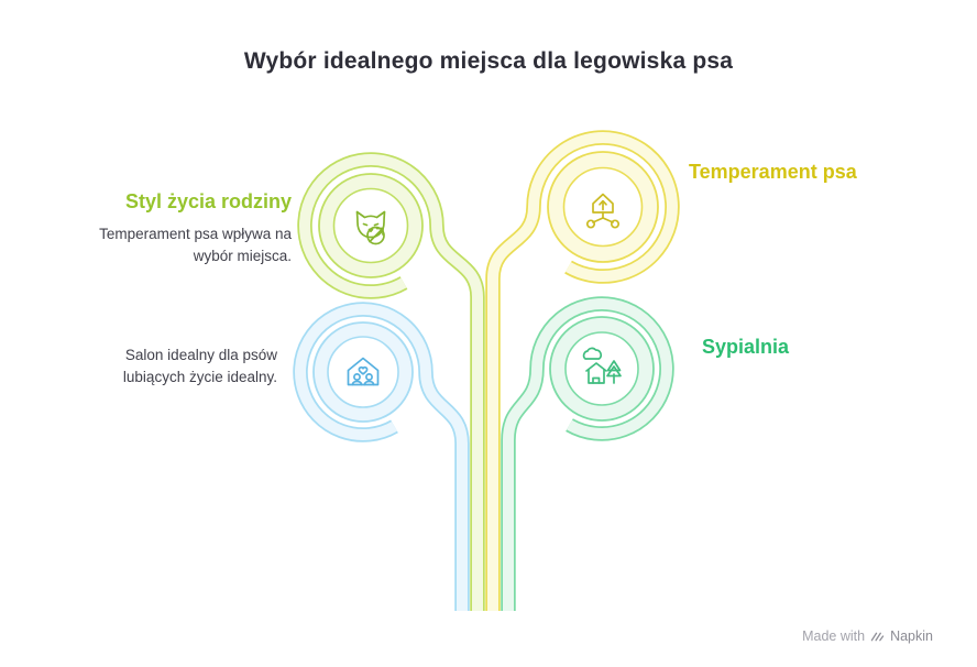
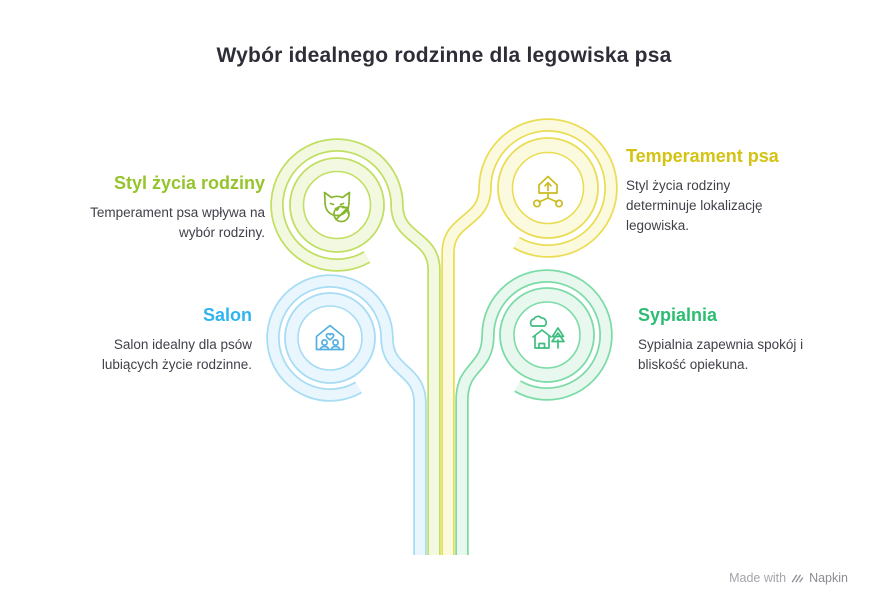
- Wybór idealnego miejsca dla legowiska psa
+ Wybór idealnego rodzinne dla legowiska psa
  Styl życia rodziny
- Temperament psa wpływa na wybór miejsca.
+ Temperament psa wpływa na wybór rodziny.
  Temperament psa
+ Styl życia rodziny determinuje lokalizację legowiska.
+ Salon
- Salon idealny dla psów lubiących życie idealny.
+ Salon idealny dla psów lubiących życie rodzinne.
  Sypialnia
+ Sypialnia zapewnia spokój i bliskość opiekuna.
  Made with
  Napkin
